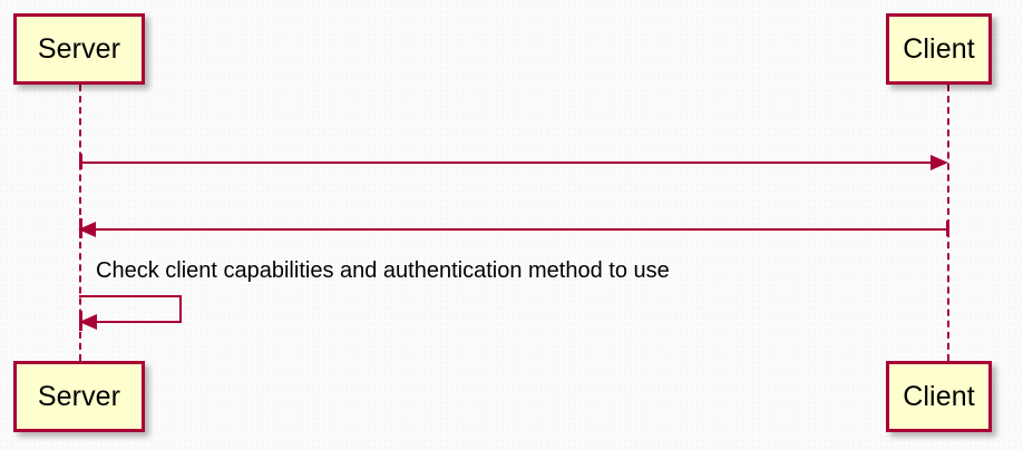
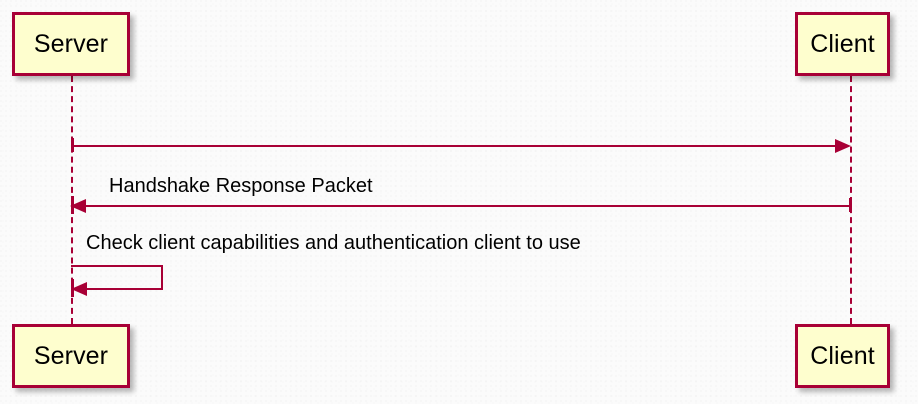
  Server
  Client
+ Handshake Response Packet
- Check client capabilities and authentication method to use
+ Check client capabilities and authentication client to use
  Server
  Client
